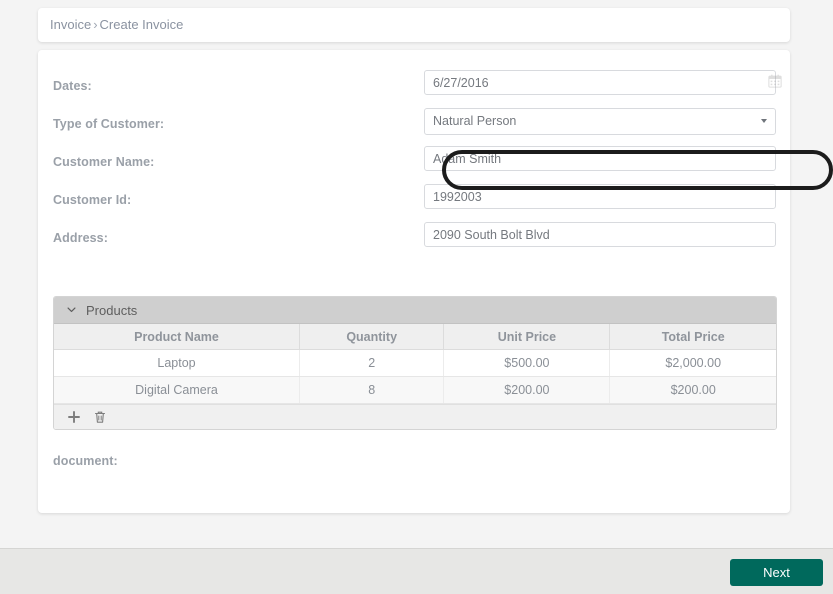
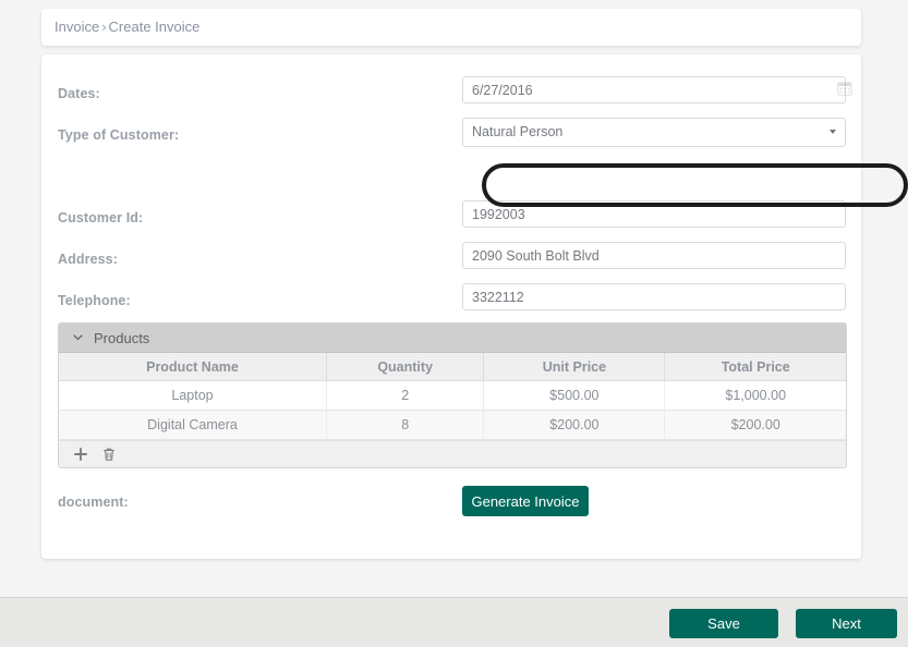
  Invoice › Create Invoice
  Dates:
  6/27/2016
  Type of Customer:
  Natural Person
- Customer Name:
- Adam Smith
  Customer Id:
  1992003
  Address:
  2090 South Bolt Blvd
+ Telephone:
+ 3322112
  Products
  Product Name	Quantity	Unit Price	Total Price
- Laptop	2	$500.00	$2,000.00
+ Laptop	2	$500.00	$1,000.00
  Digital Camera	8	$200.00	$200.00
  document:
+ Generate Invoice
+ Save
  Next
